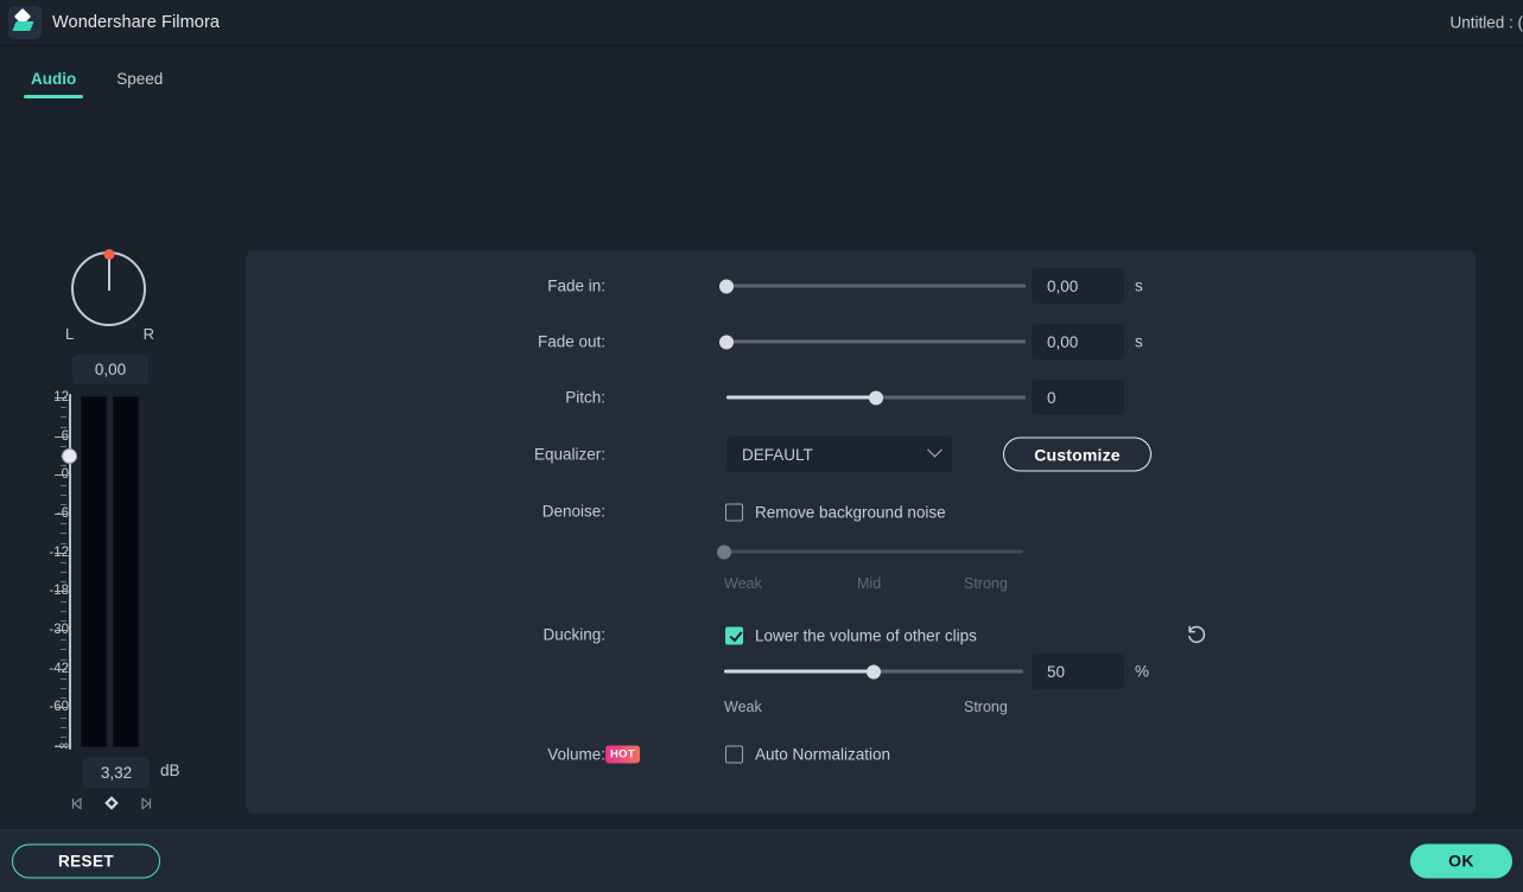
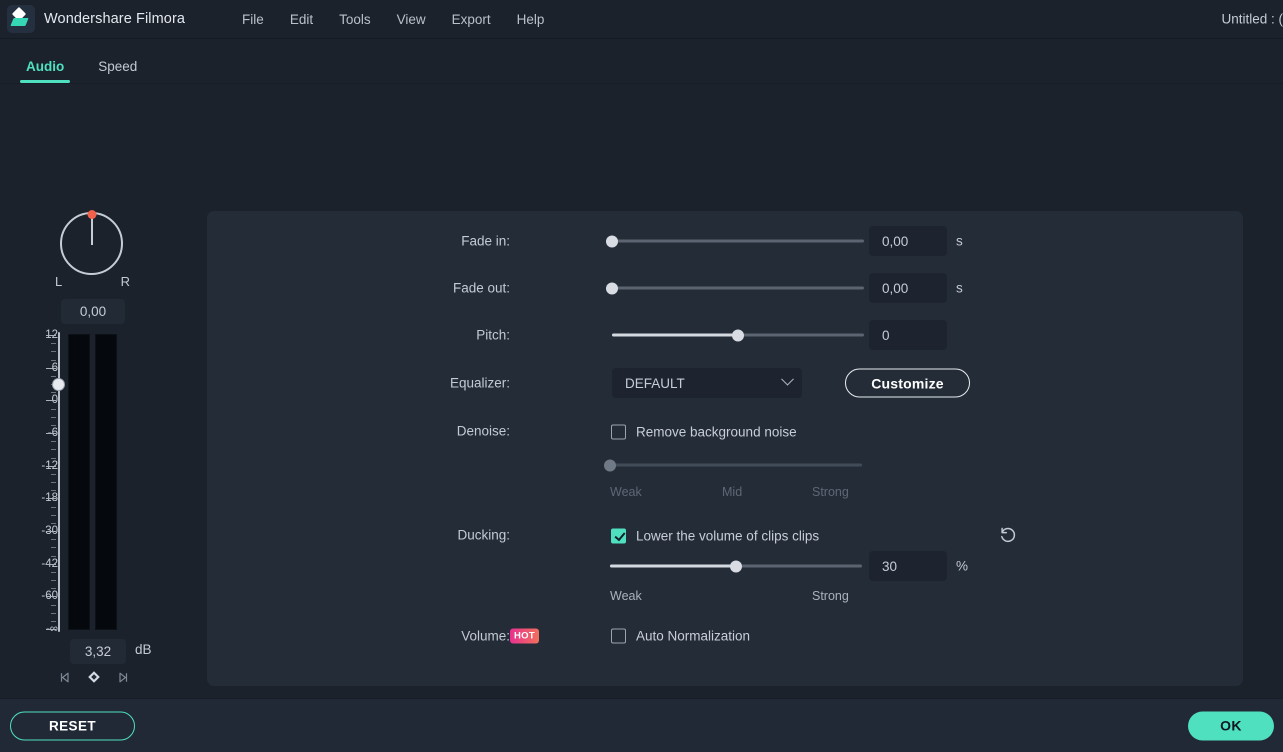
  Wondershare Filmora
+ File
+ Edit
+ Tools
+ View
+ Export
+ Help
  Untitled : (
  Audio
  Speed
  L
  R
  0,00
  3,32
  dB
  Fade in:
  0,00
  s
  Fade out:
  0,00
  s
  Pitch:
  0
  Equalizer:
  DEFAULT
  Customize
  Denoise:
  Remove background noise
  Weak
  Mid
  Strong
  Ducking:
- Lower the volume of other clips
+ Lower the volume of clips clips
- 50
+ 30
  %
  Weak
  Strong
  HOT
  Volume:
  Auto Normalization
  RESET
  OK
